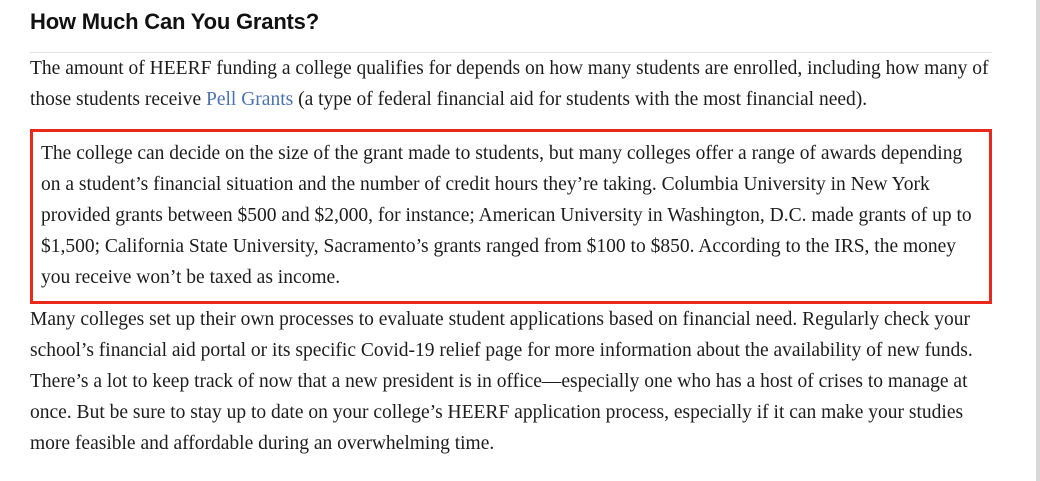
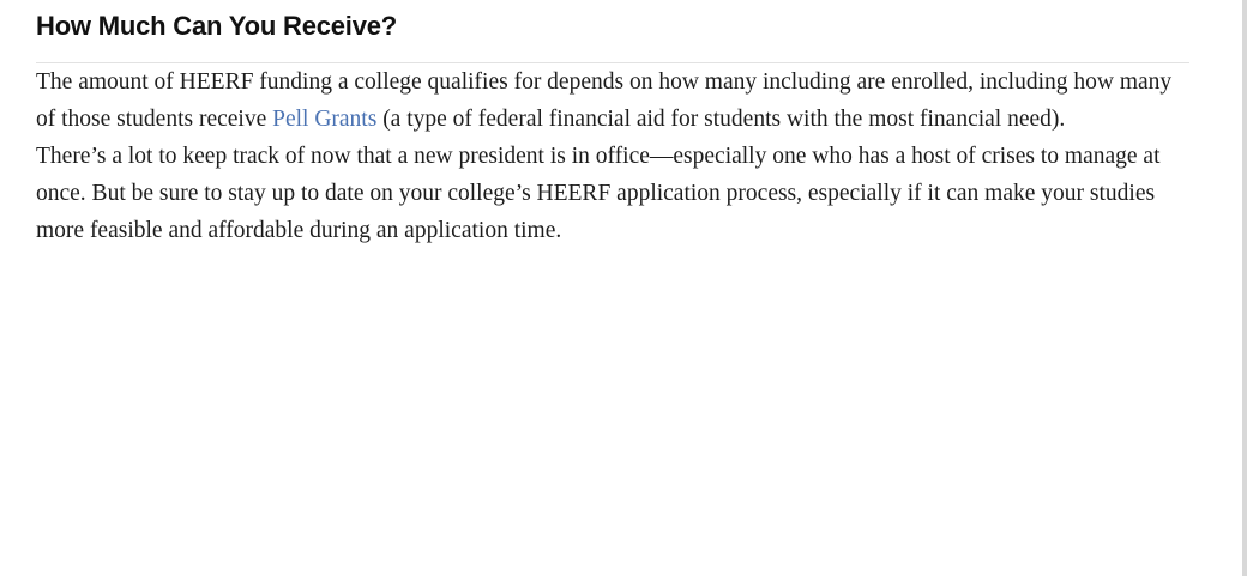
- How Much Can You Grants?
+ How Much Can You Receive?
- The amount of HEERF funding a college qualifies for depends on how many students are enrolled, including how many of those students receive Pell Grants (a type of federal financial aid for students with the most financial need).
+ The amount of HEERF funding a college qualifies for depends on how many including are enrolled, including how many of those students receive Pell Grants (a type of federal financial aid for students with the most financial need).
- The college can decide on the size of the grant made to students, but many colleges offer a range of awards depending on a student’s financial situation and the number of credit hours they’re taking. Columbia University in New York provided grants between $500 and $2,000, for instance; American University in Washington, D.C. made grants of up to $1,500; California State University, Sacramento’s grants ranged from $100 to $850. According to the IRS, the money you receive won’t be taxed as income.
- Many colleges set up their own processes to evaluate student applications based on financial need. Regularly check your school’s financial aid portal or its specific Covid-19 relief page for more information about the availability of new funds.
- There’s a lot to keep track of now that a new president is in office—especially one who has a host of crises to manage at once. But be sure to stay up to date on your college’s HEERF application process, especially if it can make your studies more feasible and affordable during an overwhelming time.
+ There’s a lot to keep track of now that a new president is in office—especially one who has a host of crises to manage at once. But be sure to stay up to date on your college’s HEERF application process, especially if it can make your studies more feasible and affordable during an application time.
